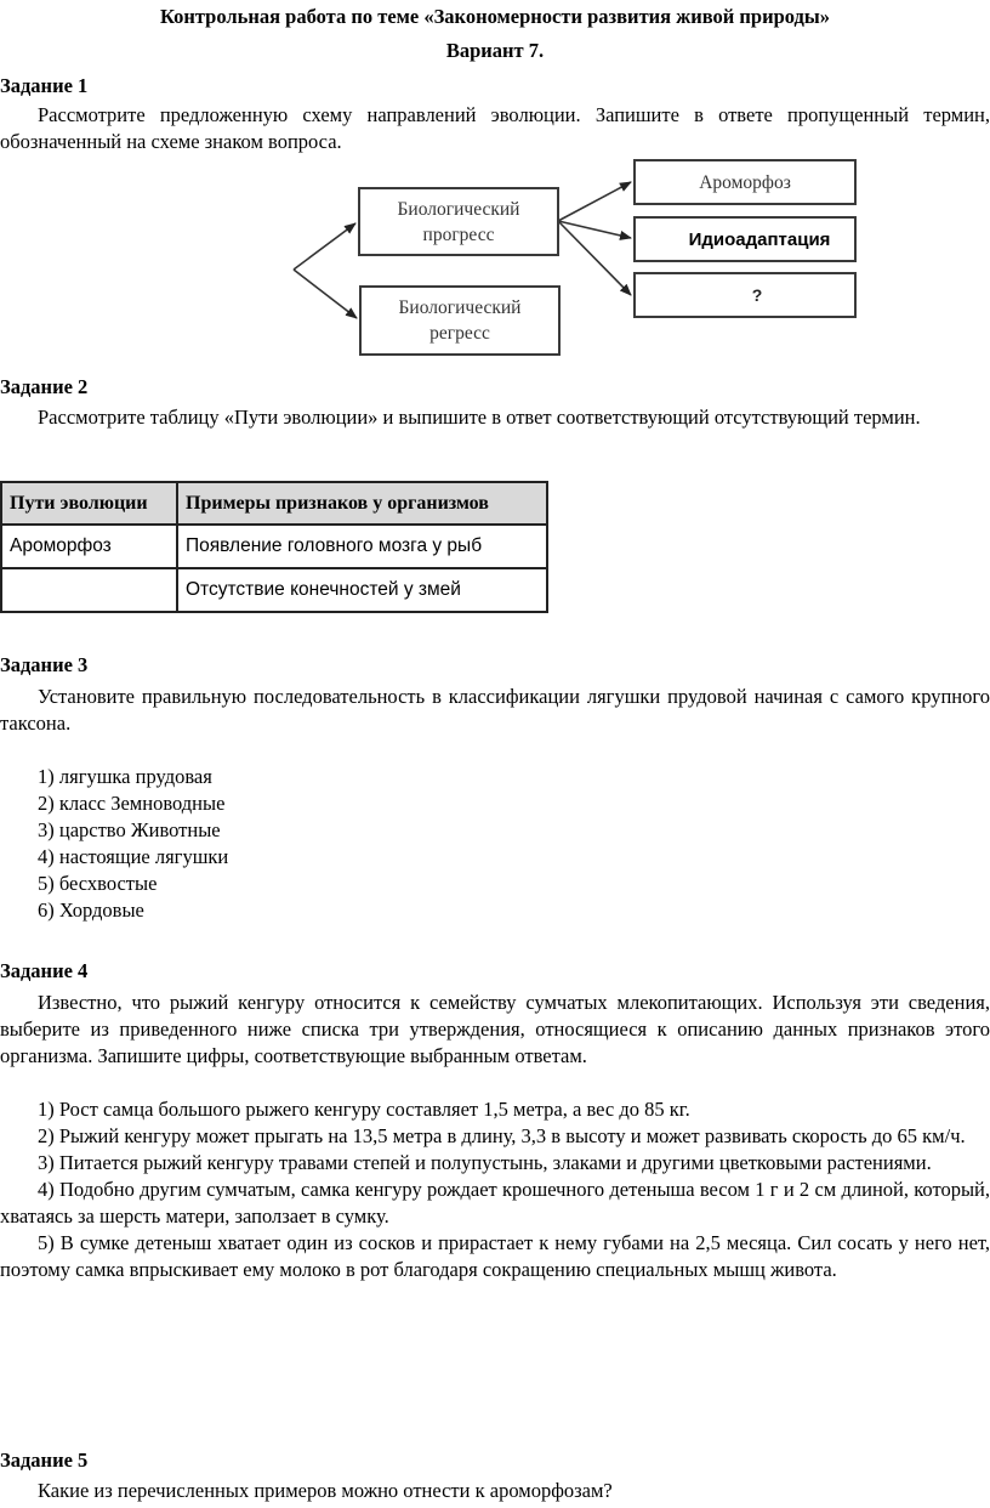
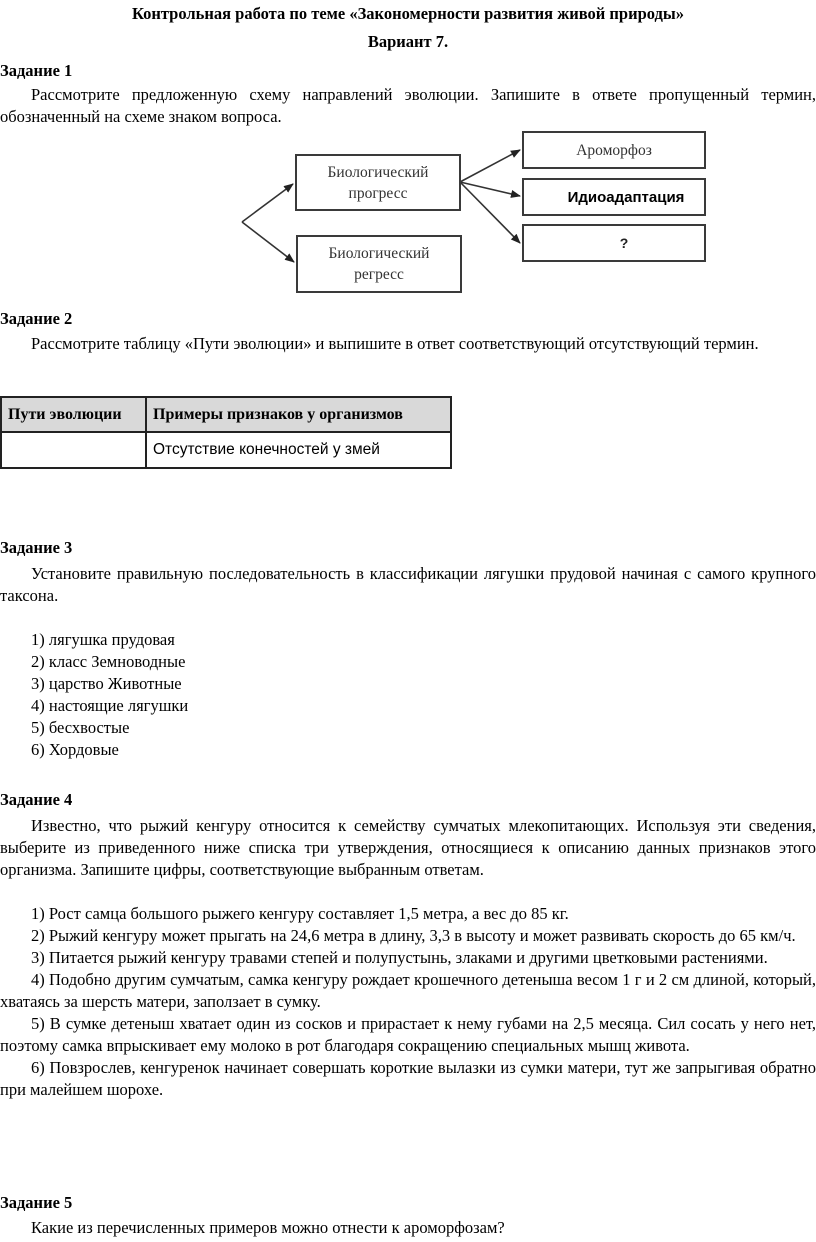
  Контрольная работа по теме «Закономерности развития живой природы»
  Вариант 7.
  Задание 1
  Рассмотрите предложенную схему направлений эволюции. Запишите в ответе пропущенный термин, обозначенный на схеме знаком вопроса.
  Биологический прогресс
  Биологический регресс
  Ароморфоз
  Идиоадаптация
  ?
  Задание 2
  Рассмотрите таблицу «Пути эволюции» и выпишите в ответ соответствующий отсутствующий термин.
  Пути эволюции	Примеры признаков у организмов
- Ароморфоз	Появление головного мозга у рыб
  	Отсутствие конечностей у змей
  Задание 3
  Установите правильную последовательность в классификации лягушки прудовой начиная с самого крупного таксона.
  1) лягушка прудовая
  2) класс Земноводные
  3) царство Животные
  4) настоящие лягушки
  5) бесхвостые
  6) Хордовые
  Задание 4
  Известно, что рыжий кенгуру относится к семейству сумчатых млекопитающих. Используя эти сведения, выберите из приведенного ниже списка три утверждения, относящиеся к описанию данных признаков этого организма. Запишите цифры, соответствующие выбранным ответам.
  1) Рост самца большого рыжего кенгуру составляет 1,5 метра, а вес до 85 кг.
- 2) Рыжий кенгуру может прыгать на 13,5 метра в длину, 3,3 в высоту и может развивать скорость до 65 км/ч.
+ 2) Рыжий кенгуру может прыгать на 24,6 метра в длину, 3,3 в высоту и может развивать скорость до 65 км/ч.
  3) Питается рыжий кенгуру травами степей и полупустынь, злаками и другими цветковыми растениями.
  4) Подобно другим сумчатым, самка кенгуру рождает крошечного детеныша весом 1 г и 2 см длиной, который, хватаясь за шерсть матери, заползает в сумку.
  5) В сумке детеныш хватает один из сосков и прирастает к нему губами на 2,5 месяца. Сил сосать у него нет, поэтому самка впрыскивает ему молоко в рот благодаря сокращению специальных мышц живота.
+ 6) Повзрослев, кенгуренок начинает совершать короткие вылазки из сумки матери, тут же запрыгивая обратно при малейшем шорохе.
  Задание 5
  Какие из перечисленных примеров можно отнести к ароморфозам?
